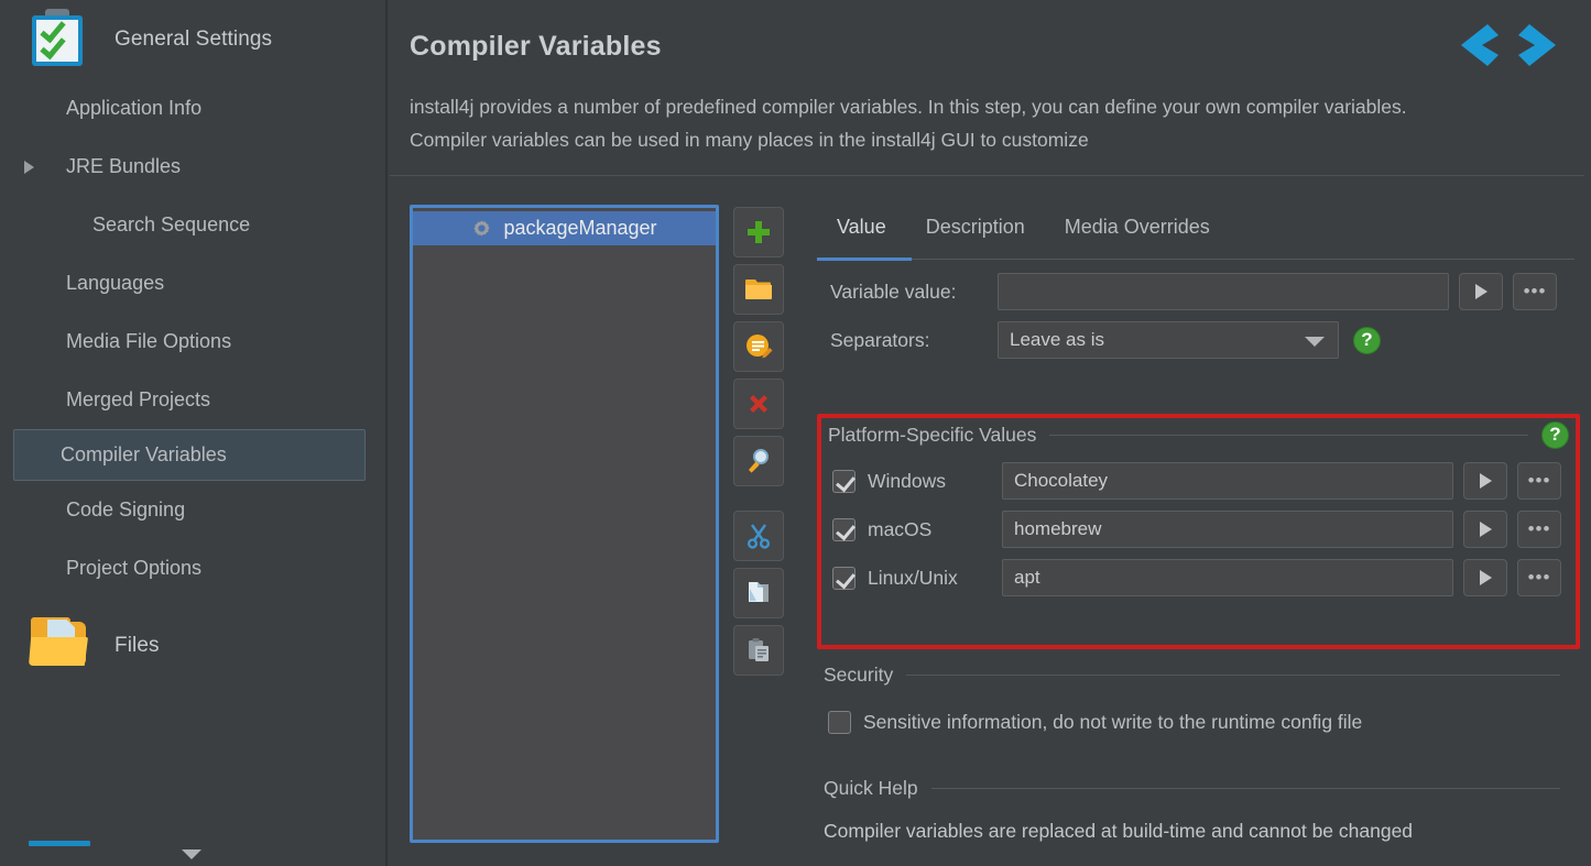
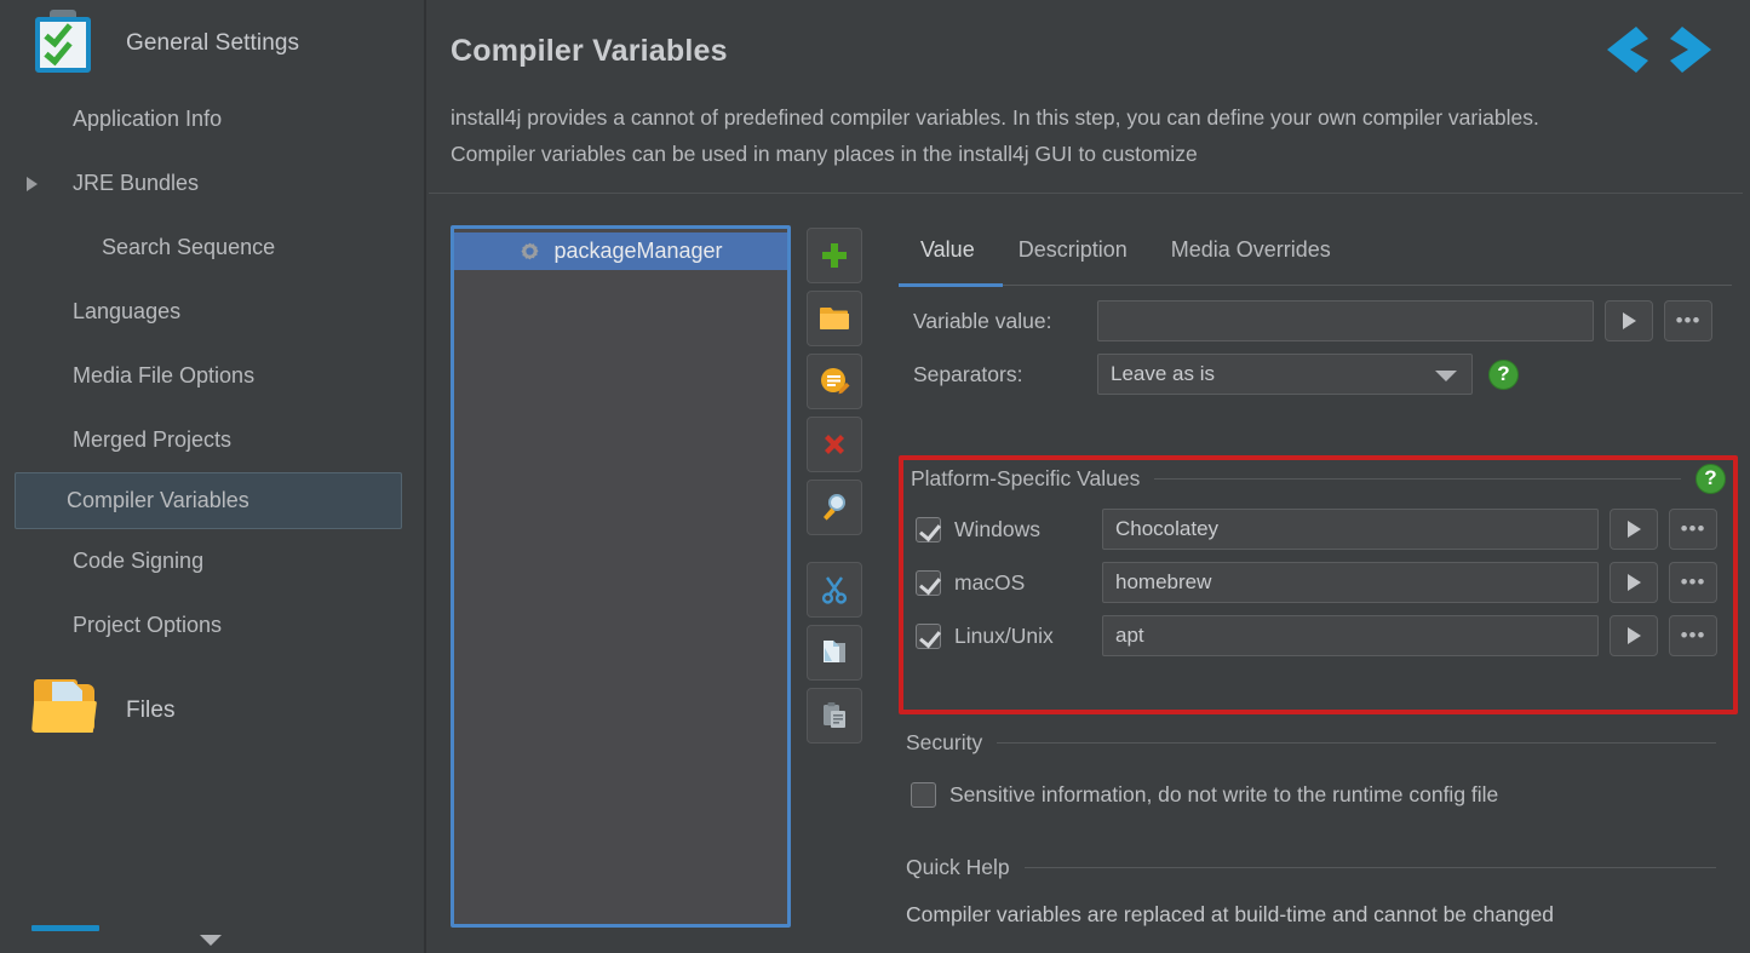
  General Settings
  Application Info
  JRE Bundles
  Search Sequence
  Languages
  Media File Options
  Merged Projects
  Compiler Variables
  Code Signing
  Project Options
  Files
  Compiler Variables
- install4j provides a number of predefined compiler variables. In this step, you can define your own compiler variables. Compiler variables can be used in many places in the install4j GUI to customize
+ install4j provides a cannot of predefined compiler variables. In this step, you can define your own compiler variables. Compiler variables can be used in many places in the install4j GUI to customize
  packageManager
  Value
  Description
  Media Overrides
  Variable value:
  •••
  Separators:
  Leave as is
  ?
  Platform-Specific Values
  ?
  Windows
  Chocolatey
  •••
  macOS
  homebrew
  •••
  Linux/Unix
  apt
  •••
  Security
  Sensitive information, do not write to the runtime config file
  Quick Help
  Compiler variables are replaced at build-time and cannot be changed
